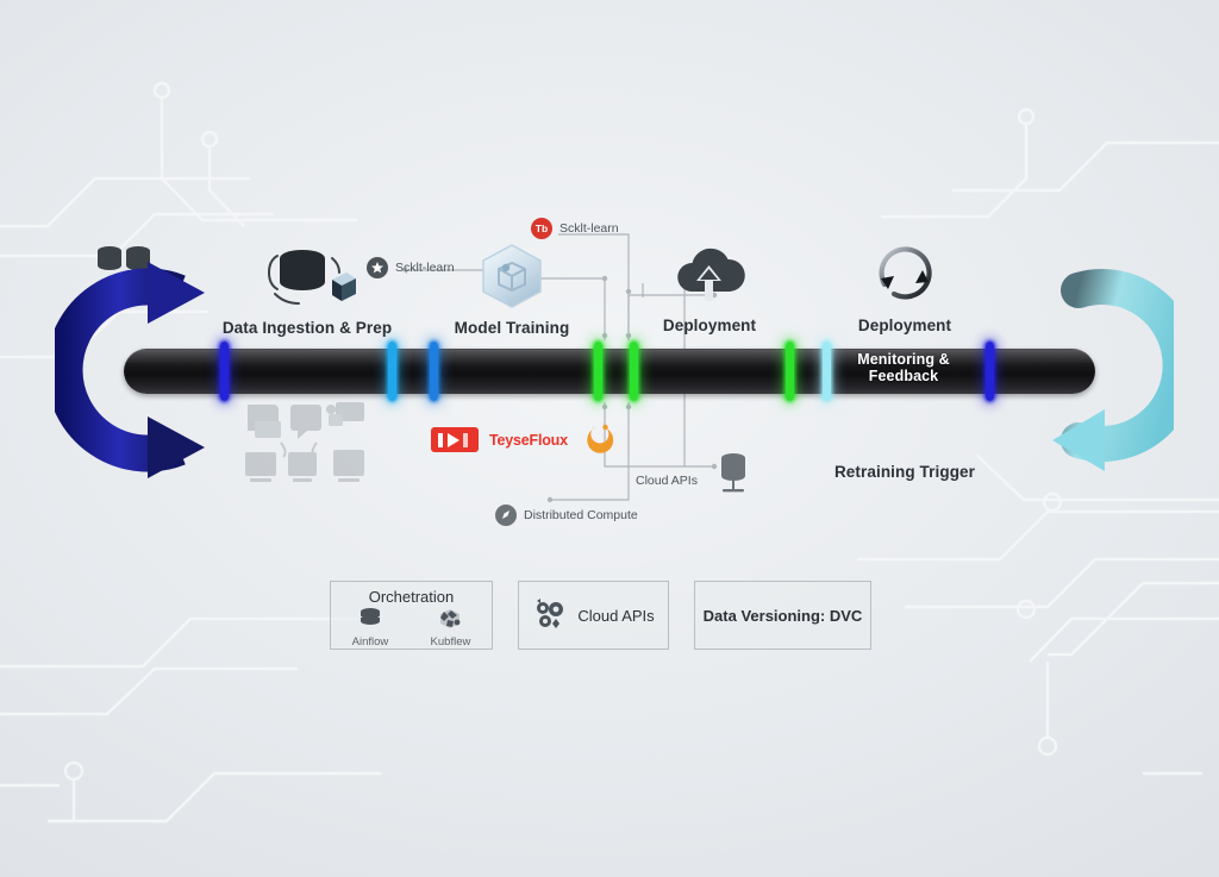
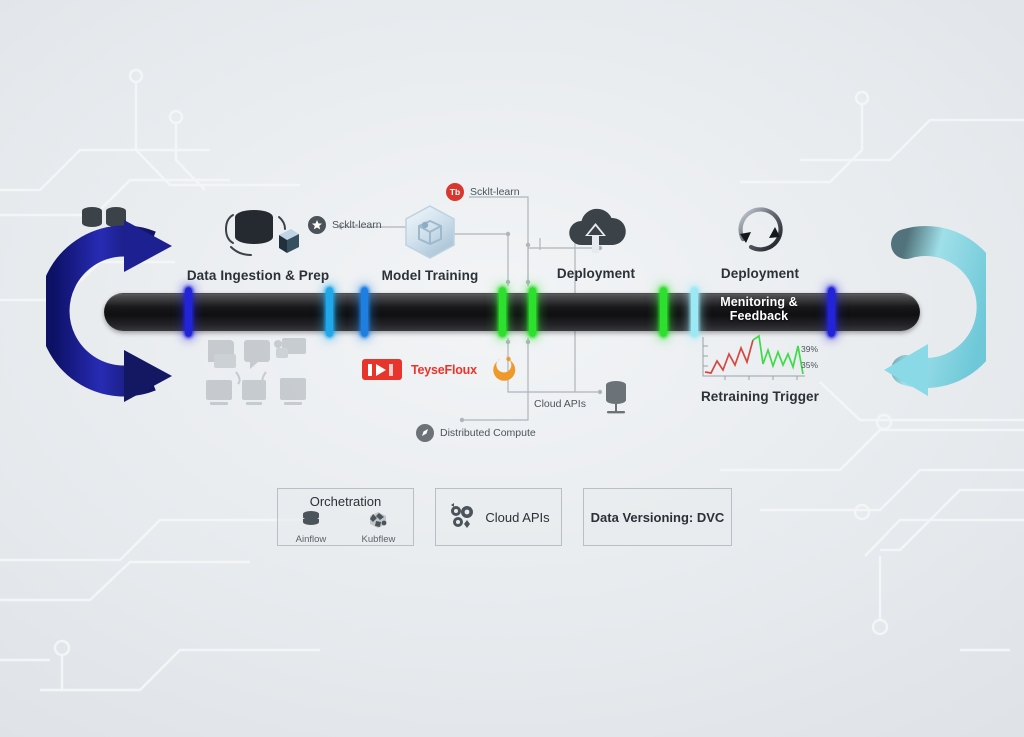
  Menitoring &
  Feedback
  Data Ingestion & Prep
  Model Training
  Deployment
  Deployment
  Scklt-learn
  Tb
  Scklt-learn
  Distributed Compute
  Cloud APIs
  TeyseFloux
+ 39%
+ 35%
  Retraining Trigger
  Orchetration
  Ainflow
  Kubflew
  Cloud APIs
  Data Versioning: DVC
